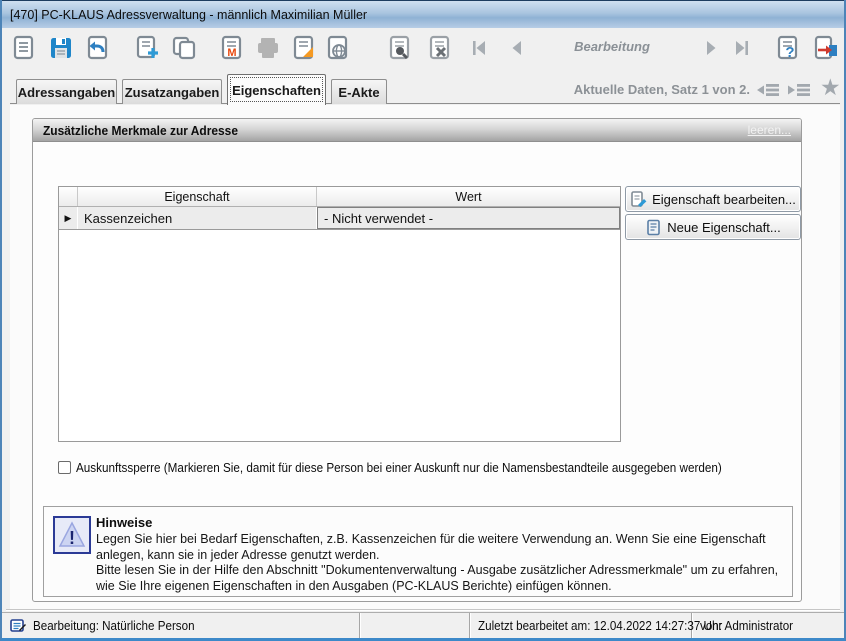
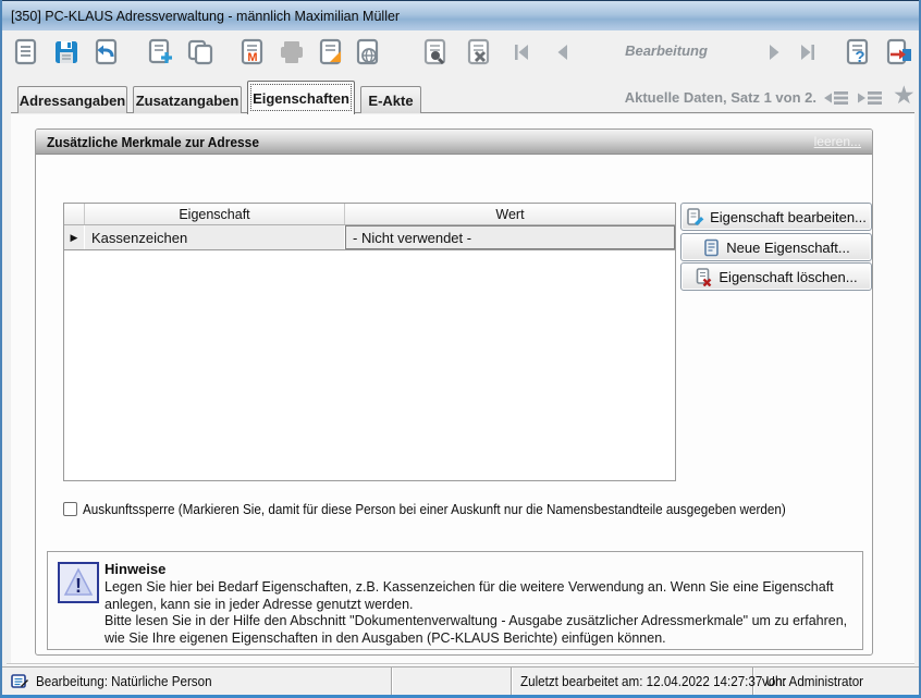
- [470] PC-KLAUS Adressverwaltung - männlich Maximilian Müller
+ [350] PC-KLAUS Adressverwaltung - männlich Maximilian Müller
  M
  Bearbeitung
  ?
  Adressangaben
  Zusatzangaben
  Eigenschaften
  E-Akte
  Aktuelle Daten, Satz 1 von 2.
  ★
  Zusätzliche Merkmale zur Adresse
  leeren...
  Eigenschaft
  Wert
  ▶
  Kassenzeichen
  - Nicht verwendet -
  Eigenschaft bearbeiten...
  Neue Eigenschaft...
+ Eigenschaft löschen...
  Auskunftssperre (Markieren Sie, damit für diese Person bei einer Auskunft nur die Namensbestandteile ausgegeben werden)
  !
  Hinweise
  Legen Sie hier bei Bedarf Eigenschaften, z.B. Kassenzeichen für die weitere Verwendung an. Wenn Sie eine Eigenschaft anlegen, kann sie in jeder Adresse genutzt werden.
  Bitte lesen Sie in der Hilfe den Abschnitt "Dokumentenverwaltung - Ausgabe zusätzlicher Adressmerkmale" um zu erfahren, wie Sie Ihre eigenen Eigenschaften in den Ausgaben (PC-KLAUS Berichte) einfügen können.
  Bearbeitung: Natürliche Person
  Zuletzt bearbeitet am: 12.04.2022 14:27:37 Uhr
  von: Administrator
